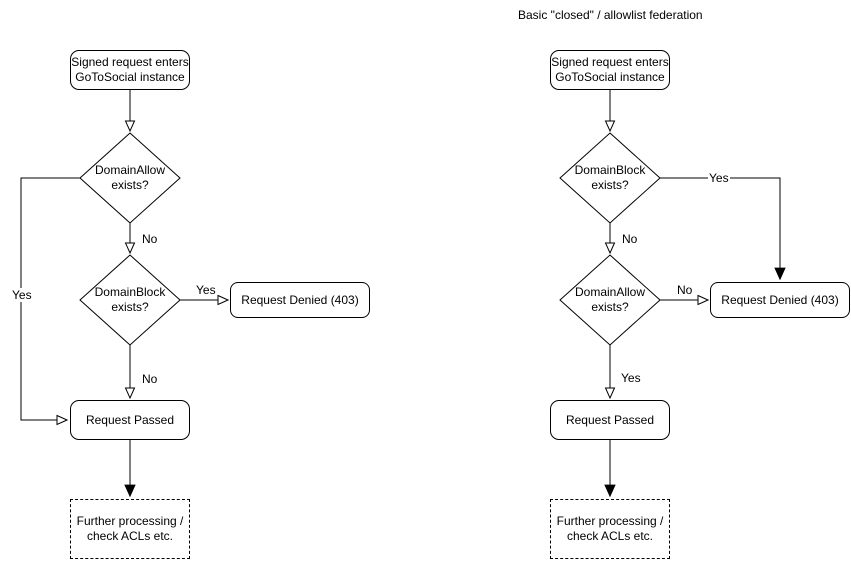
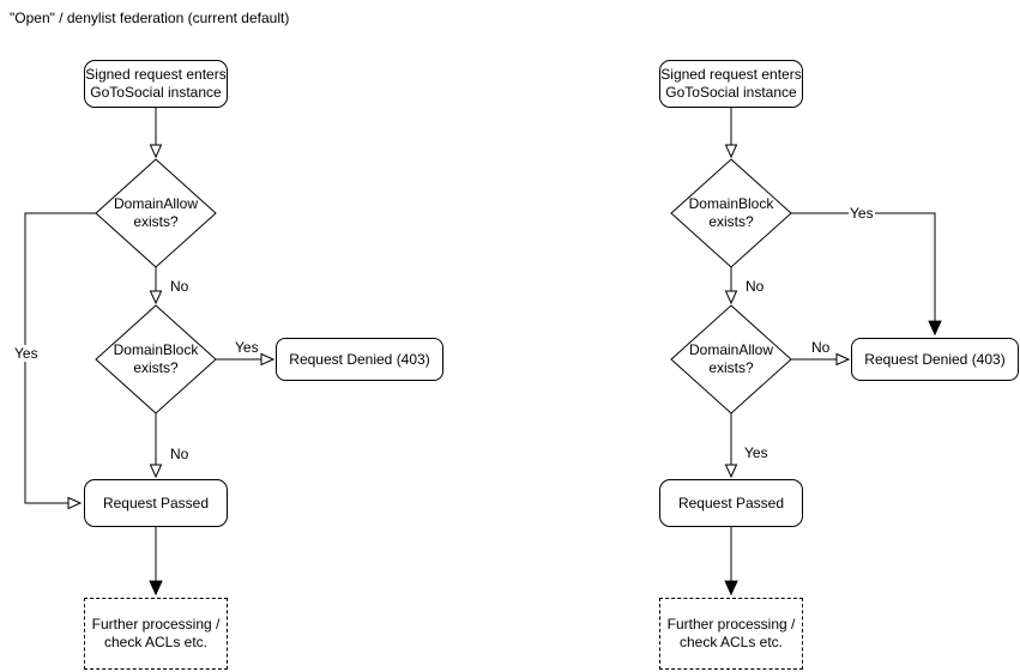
+ "Open" / denylist federation (current default)
  Signed request enters
  GoToSocial instance
  DomainAllow
  exists?
  DomainBlock
  exists?
  Request Denied (403)
  Request Passed
  Further processing /
  check ACLs etc.
  Yes
  No
  Yes
  No
- Basic "closed" / allowlist federation
  Signed request enters
  GoToSocial instance
  DomainBlock
  exists?
  DomainAllow
  exists?
  Request Denied (403)
  Request Passed
  Further processing /
  check ACLs etc.
  Yes
  No
  No
  Yes
